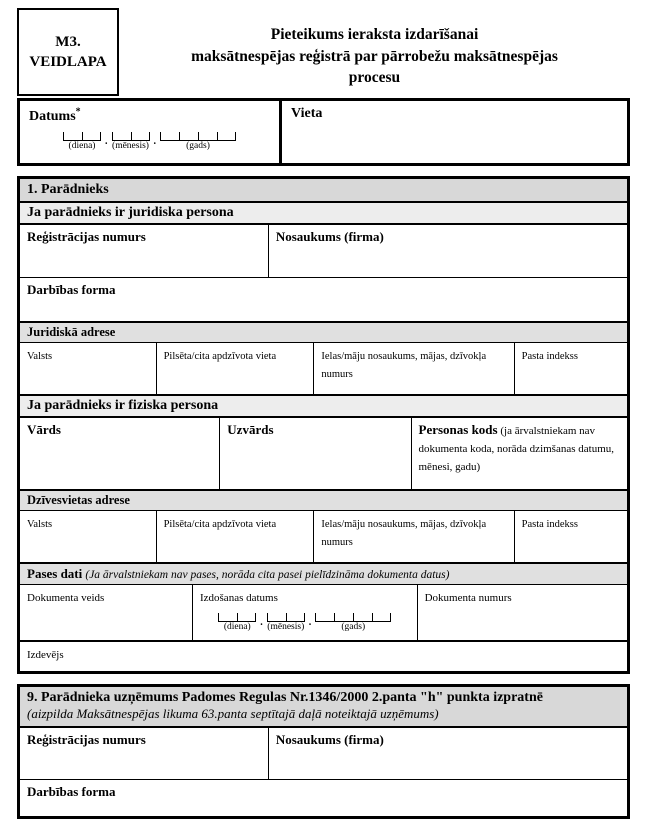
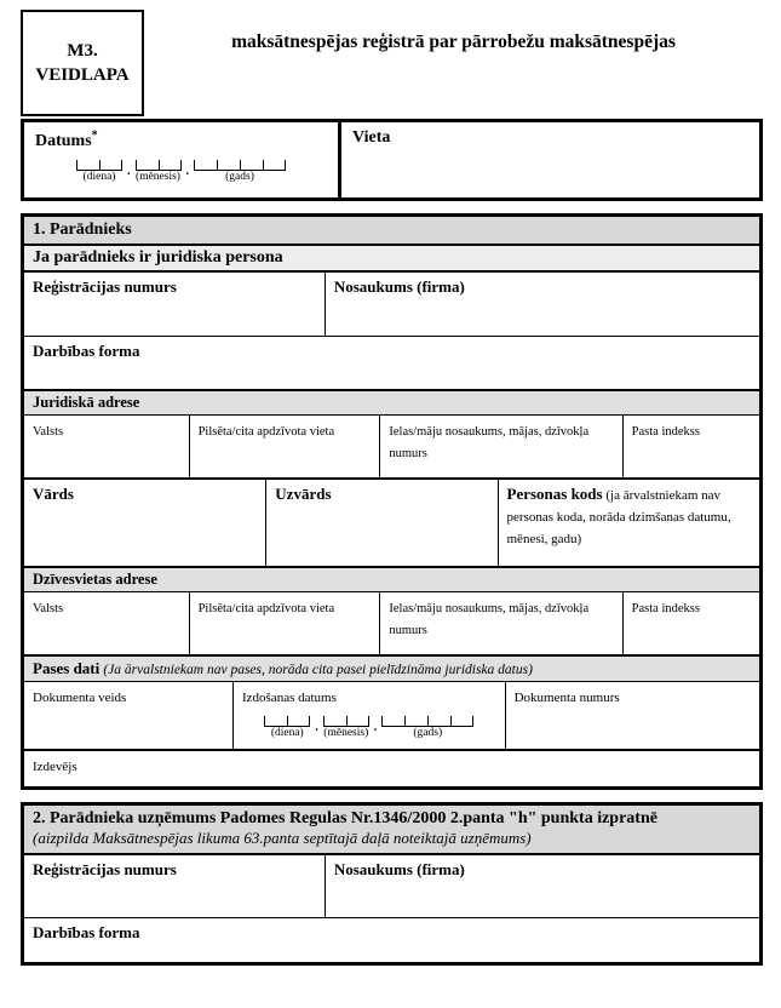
  M3.
  VEIDLAPA
- Pieteikums ieraksta izdarīšanai
  maksātnespējas reģistrā par pārrobežu maksātnespējas
- procesu
  Datums*
  (diena)
  .
  (mēnesis)
  .
  (gads)
  Vieta
  1. Parādnieks
  Ja parādnieks ir juridiska persona
  Reģistrācijas numurs
  Nosaukums (firma)
  Darbības forma
  Juridiskā adrese
  Valsts
  Pilsēta/cita apdzīvota vieta
  Ielas/māju nosaukums, mājas, dzīvokļa numurs
  Pasta indekss
- Ja parādnieks ir fiziska persona
  Vārds
  Uzvārds
- Personas kods (ja ārvalstniekam nav dokumenta koda, norāda dzimšanas datumu, mēnesi, gadu)
+ Personas kods (ja ārvalstniekam nav personas koda, norāda dzimšanas datumu, mēnesi, gadu)
  Dzīvesvietas adrese
  Valsts
  Pilsēta/cita apdzīvota vieta
  Ielas/māju nosaukums, mājas, dzīvokļa numurs
  Pasta indekss
- Pases dati (Ja ārvalstniekam nav pases, norāda cita pasei pielīdzināma dokumenta datus)
+ Pases dati (Ja ārvalstniekam nav pases, norāda cita pasei pielīdzināma juridiska datus)
  Dokumenta veids
  Izdošanas datums
  (diena)
  .
  (mēnesis)
  .
  (gads)
  Dokumenta numurs
  Izdevējs
- 9. Parādnieka uzņēmums Padomes Regulas Nr.1346/2000 2.panta "h" punkta izpratnē
+ 2. Parādnieka uzņēmums Padomes Regulas Nr.1346/2000 2.panta "h" punkta izpratnē
  (aizpilda Maksātnespējas likuma 63.panta septītajā daļā noteiktajā uzņēmums)
  Reģistrācijas numurs
  Nosaukums (firma)
  Darbības forma
